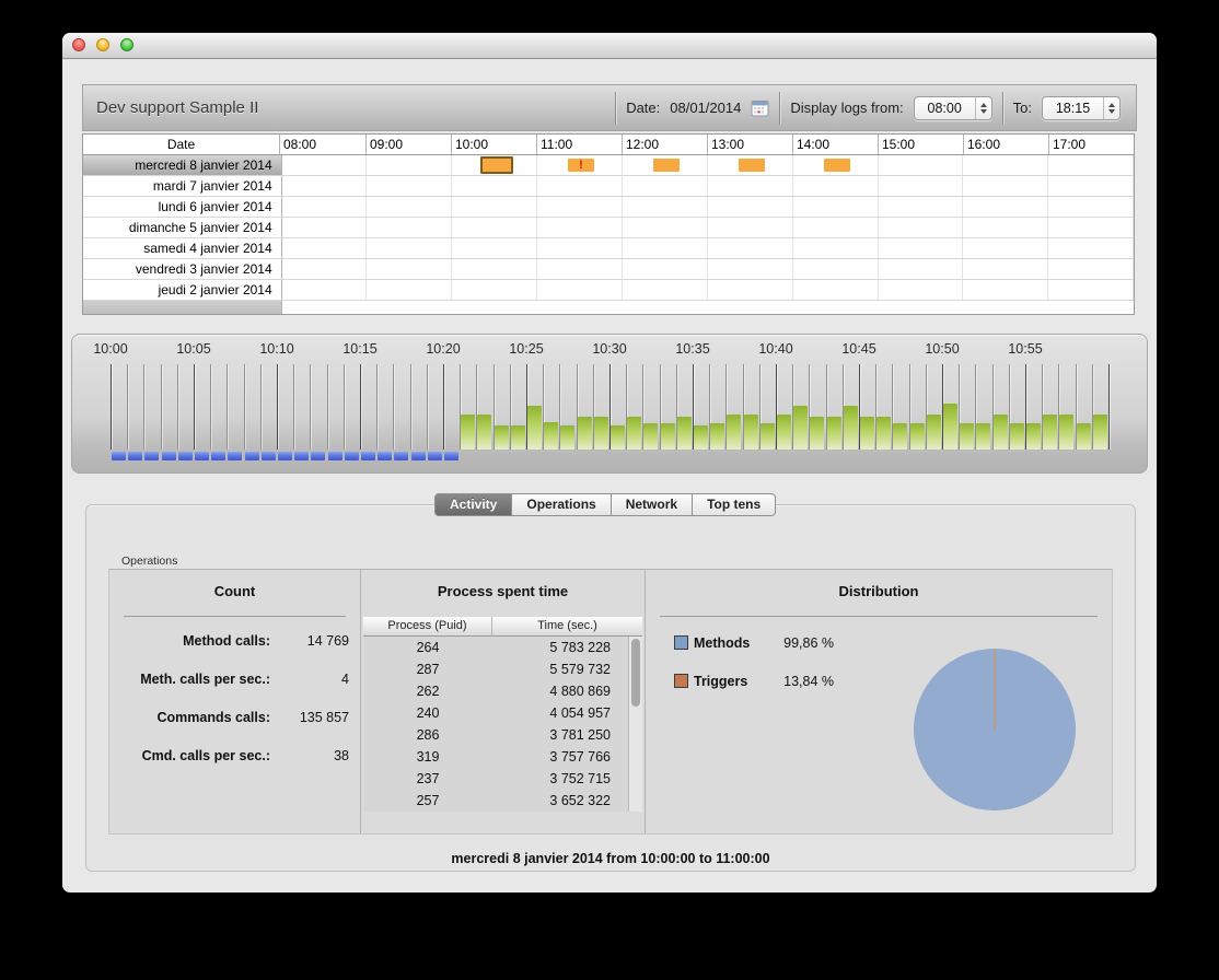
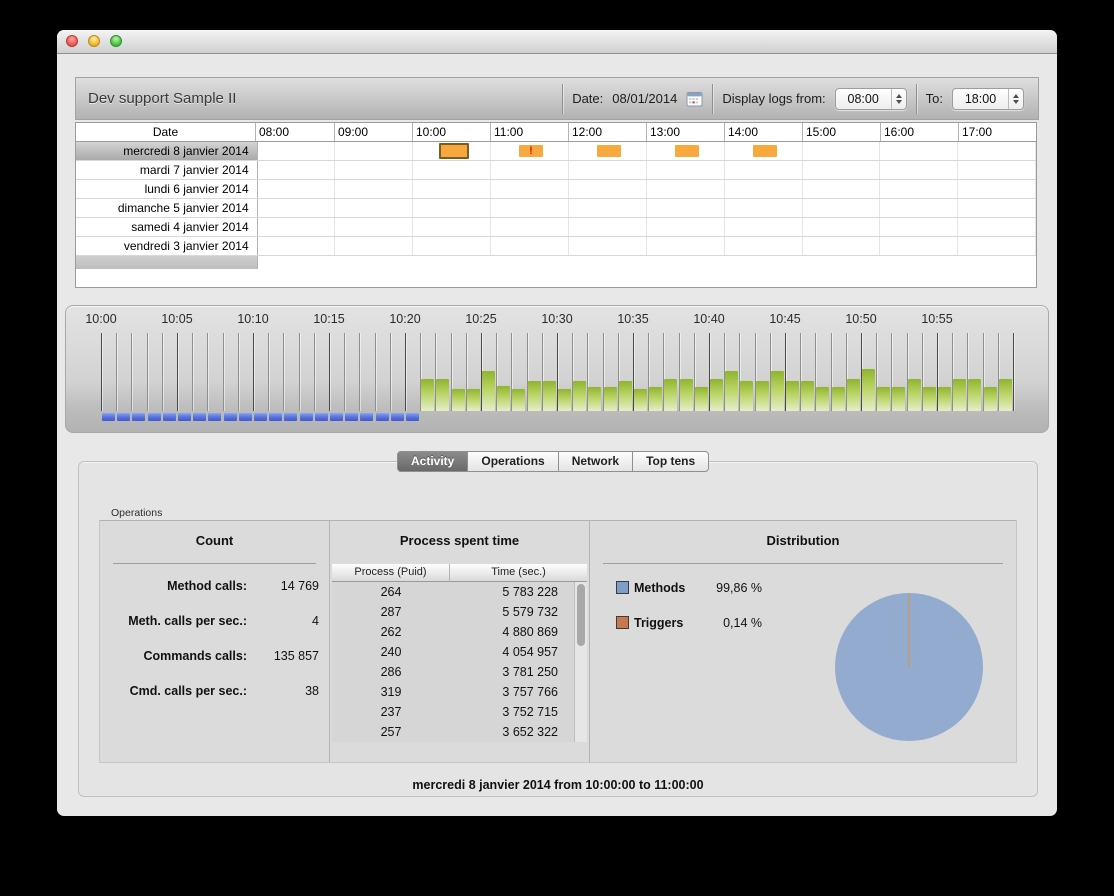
  Dev support Sample II
  Date:
  08/01/2014
  Display logs from:
  08:00
  To:
- 18:15
+ 18:00
  Date
  08:00
  09:00
  10:00
  11:00
  12:00
  13:00
  14:00
  15:00
  16:00
  17:00
  mercredi 8 janvier 2014
  !
  mardi 7 janvier 2014
  lundi 6 janvier 2014
  dimanche 5 janvier 2014
  samedi 4 janvier 2014
  vendredi 3 janvier 2014
- jeudi 2 janvier 2014
  10:00
  10:05
  10:10
  10:15
  10:20
  10:25
  10:30
  10:35
  10:40
  10:45
  10:50
  10:55
  Activity
  Operations
  Network
  Top tens
  Operations
  Count
  Method calls:
  14 769
  Meth. calls per sec.:
  4
  Commands calls:
  135 857
  Cmd. calls per sec.:
  38
  Process spent time
  Process (Puid)
  Time (sec.)
  264
  5 783 228
  287
  5 579 732
  262
  4 880 869
  240
  4 054 957
  286
  3 781 250
  319
  3 757 766
  237
  3 752 715
  257
  3 652 322
  Distribution
  Methods
  99,86 %
  Triggers
- 13,84 %
+ 0,14 %
  mercredi 8 janvier 2014 from 10:00:00 to 11:00:00
